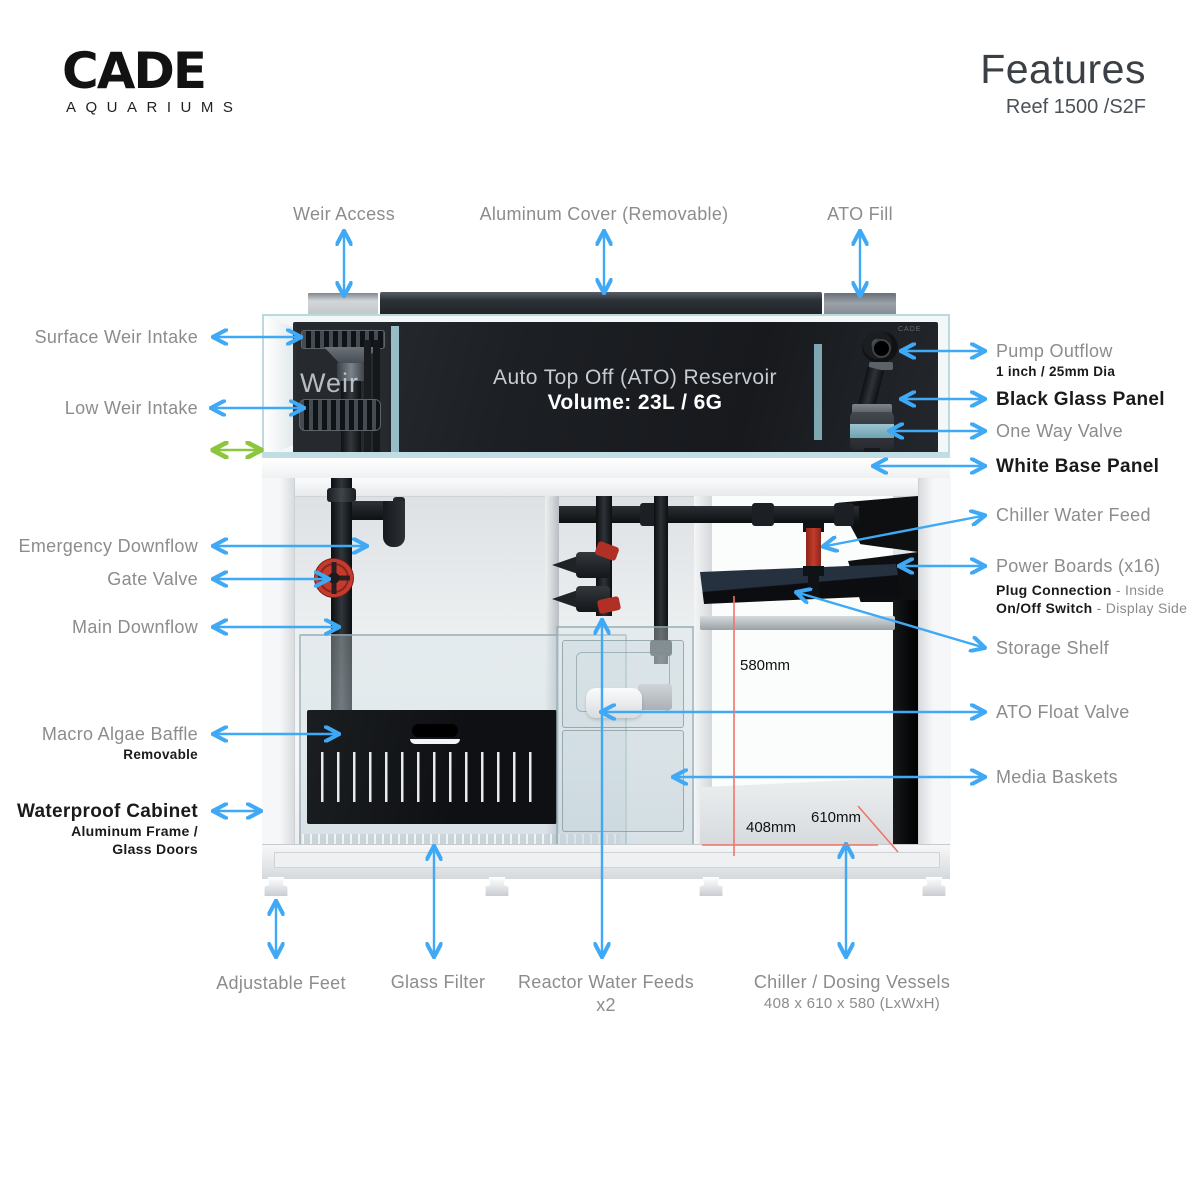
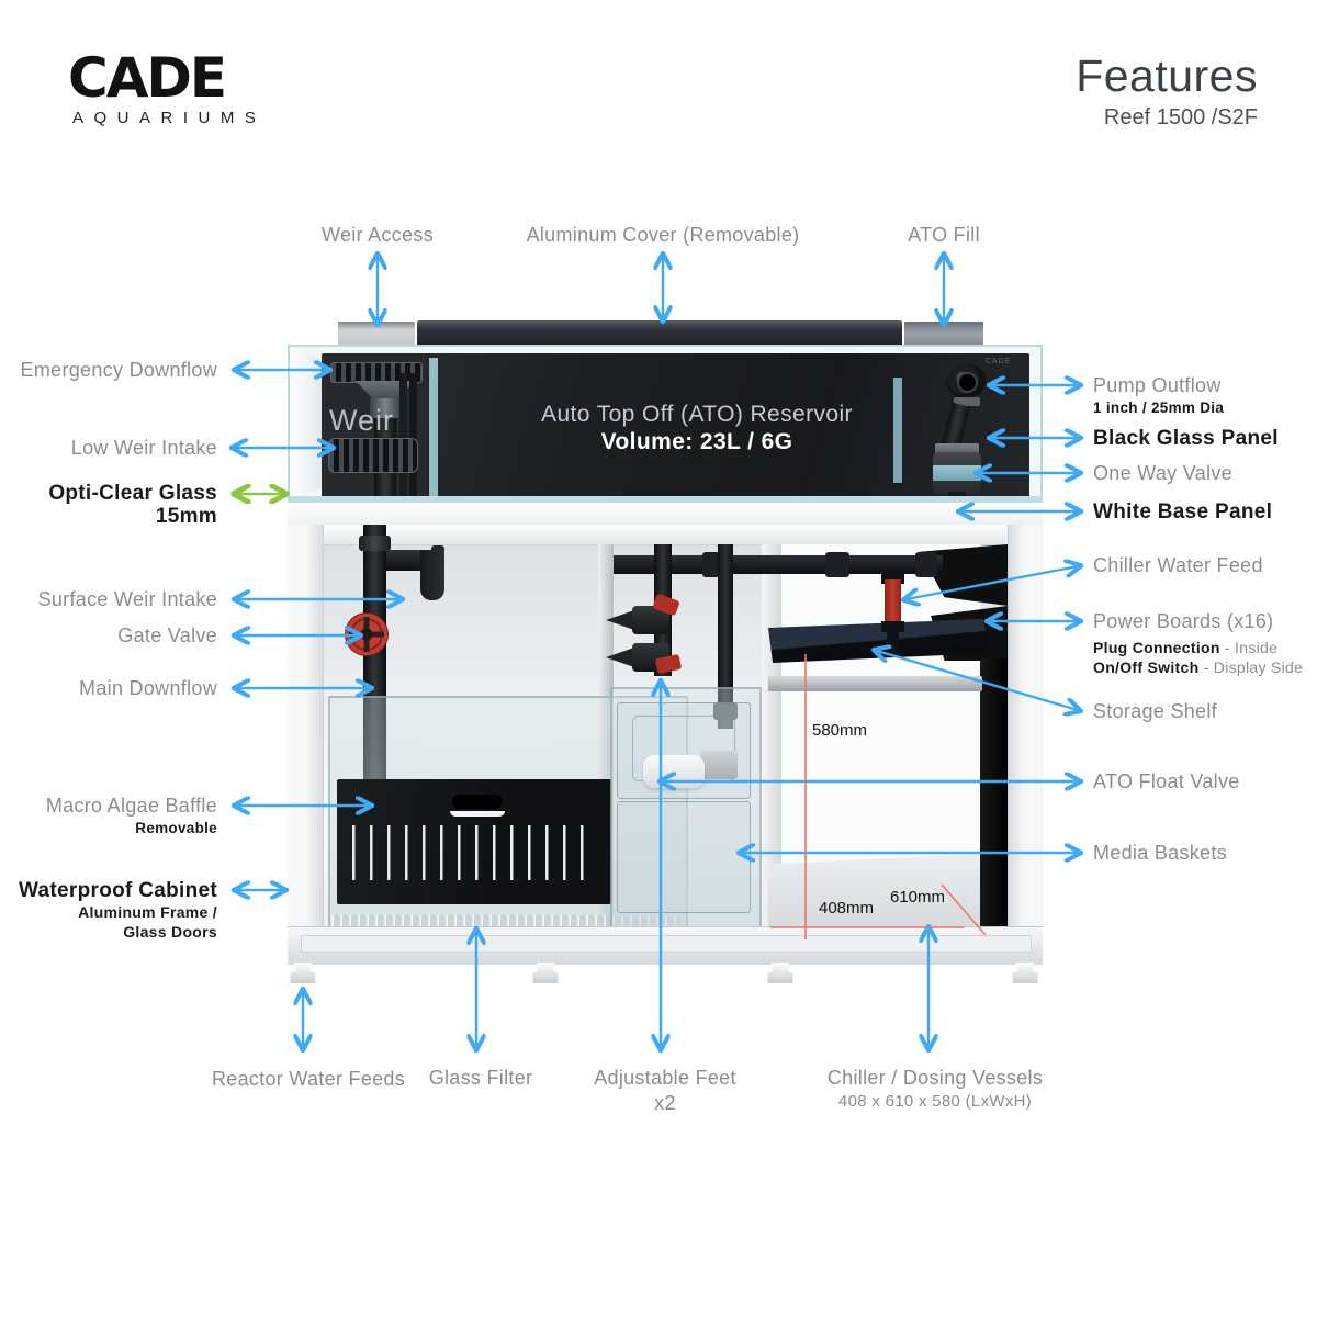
  CADE
  AQUARIUMS
  Features
  Reef 1500 /S2F
  Weir
  Auto Top Off (ATO) Reservoir
  Volume: 23L / 6G
  580mm
  408mm
  610mm
  Weir Access
  Aluminum Cover (Removable)
  ATO Fill
- Surface Weir Intake
+ Emergency Downflow
  Low Weir Intake
+ Opti-Clear Glass
+ 15mm
- Emergency Downflow
+ Surface Weir Intake
  Gate Valve
  Main Downflow
  Macro Algae Baffle
  Removable
  Waterproof Cabinet
  Aluminum Frame /
  Glass Doors
  Pump Outflow
  1 inch / 25mm Dia
  Black Glass Panel
  One Way Valve
  White Base Panel
  Chiller Water Feed
  Power Boards (x16)
  Plug Connection - Inside
  On/Off Switch - Display Side
  Storage Shelf
  ATO Float Valve
  Media Baskets
- Adjustable Feet
+ Reactor Water Feeds
  Glass Filter
- Reactor Water Feeds
+ Adjustable Feet
  x2
  Chiller / Dosing Vessels
  408 x 610 x 580 (LxWxH)
